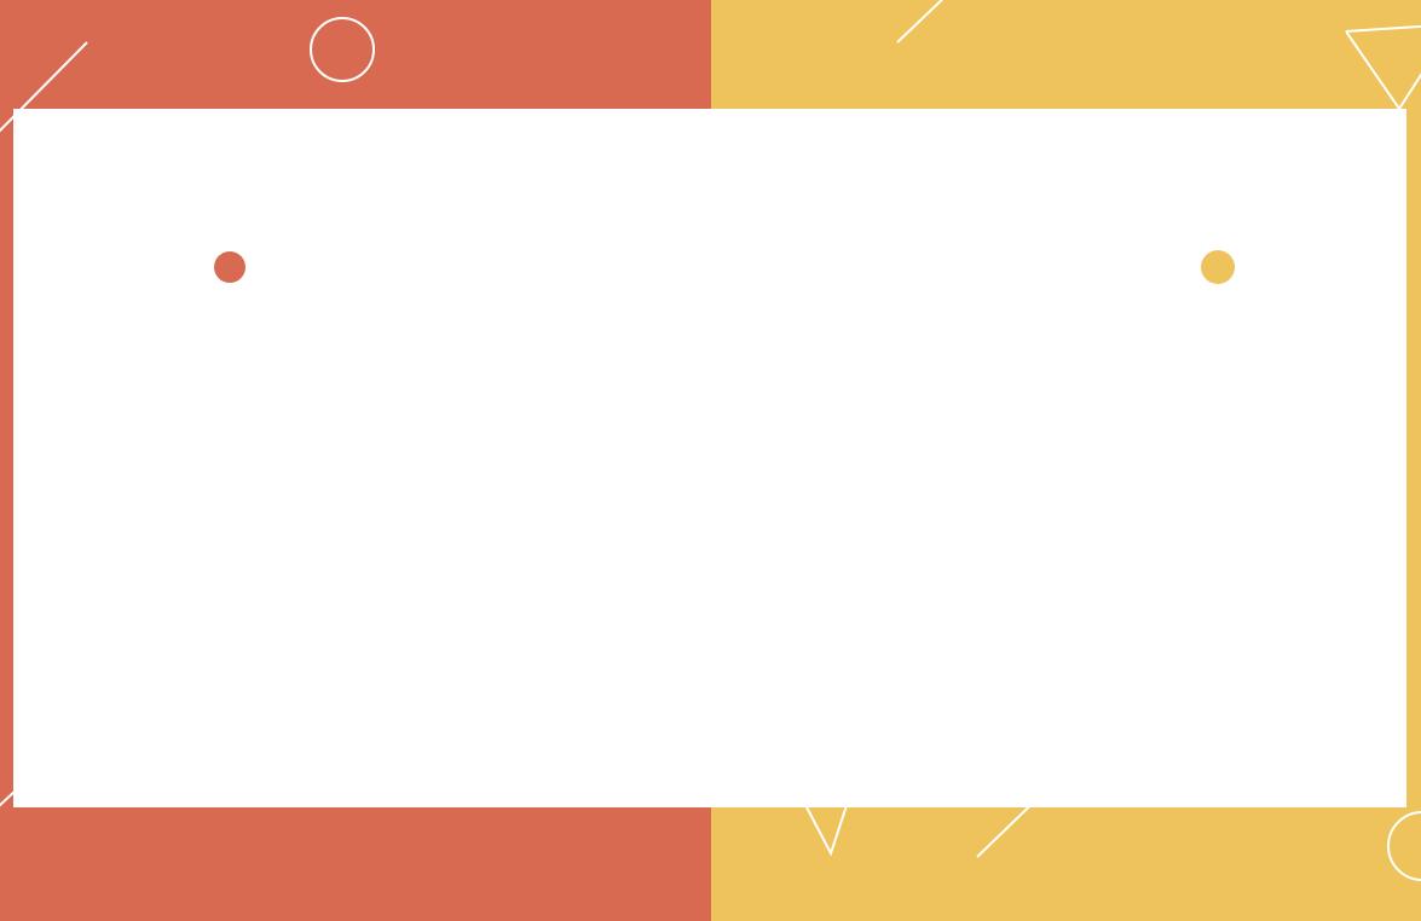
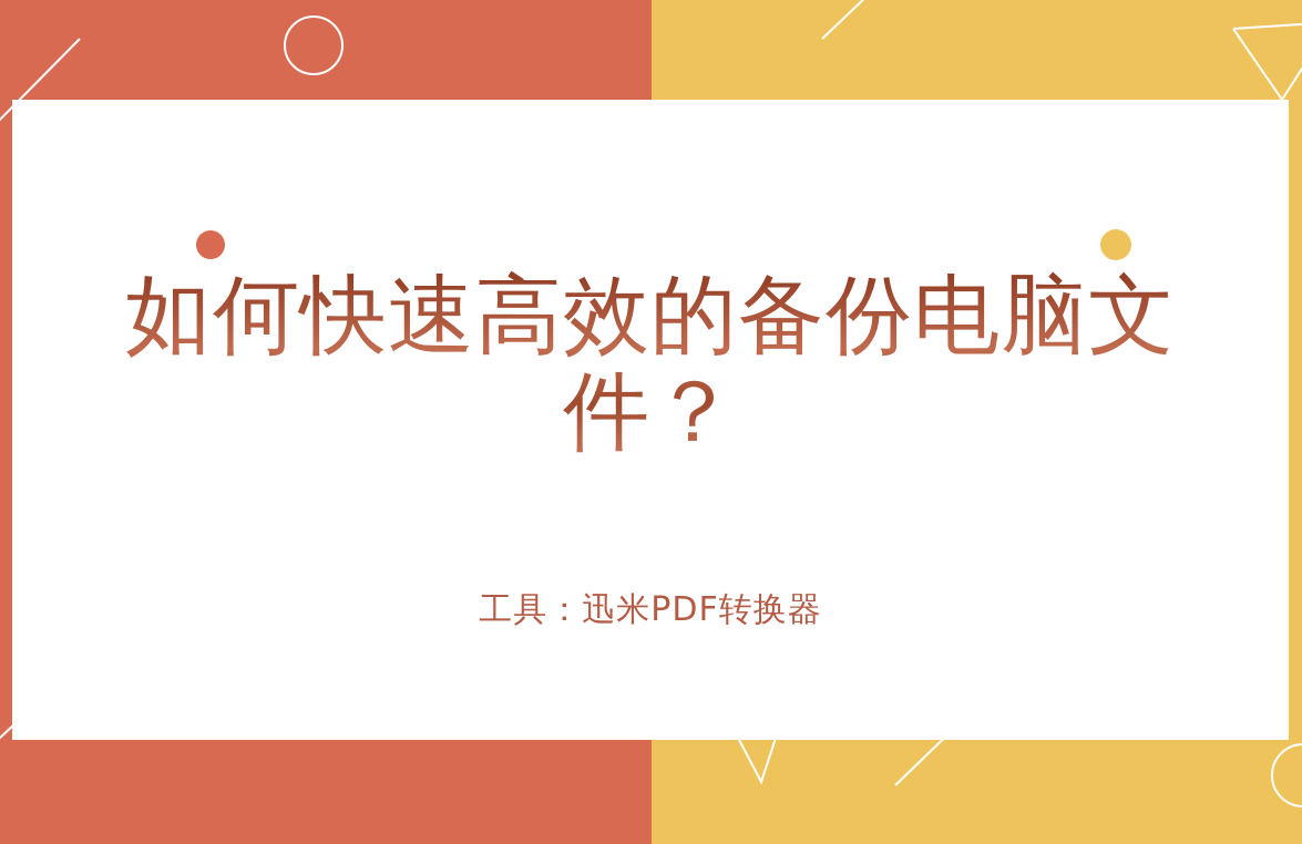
+ 如何快速高效的备份电脑文件？
+ 工具：迅米PDF转换器
